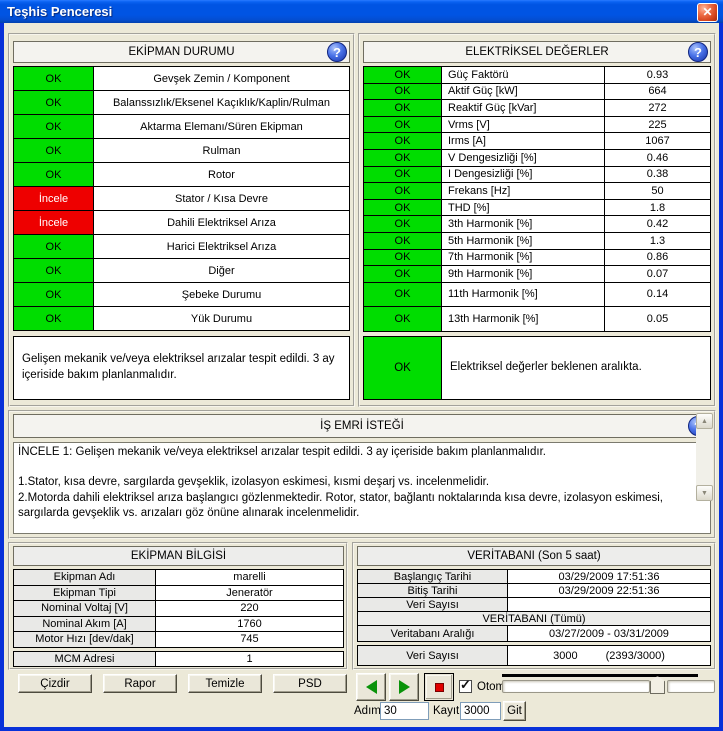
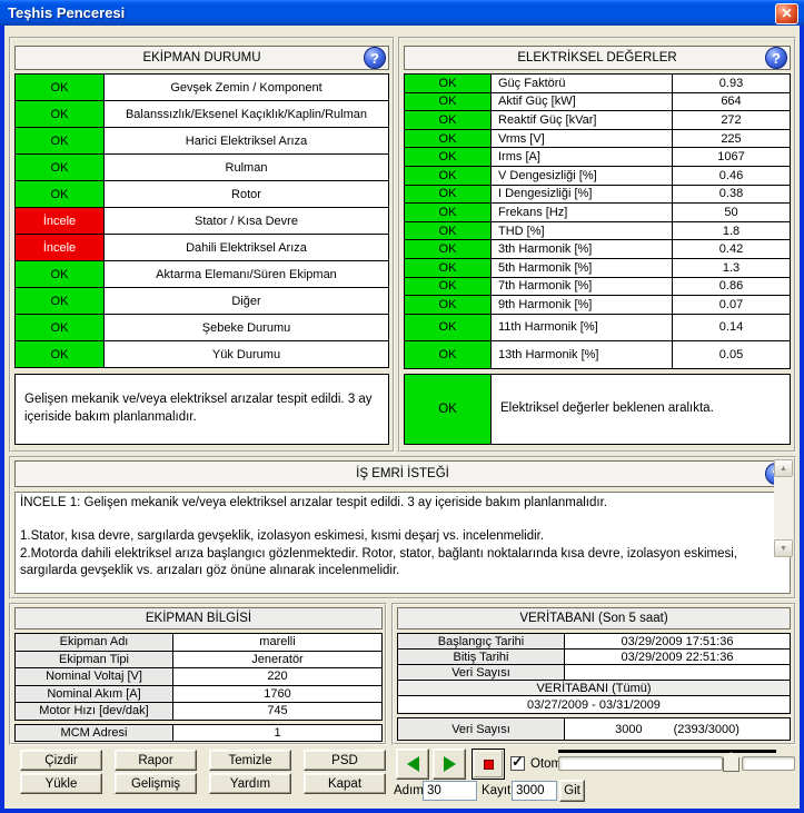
  Teşhis Penceresi
  ✕
  EKİPMAN DURUMU
  ?
  OK
  Gevşek Zemin / Komponent
  OK
  Balanssızlık/Eksenel Kaçıklık/Kaplin/Rulman
  OK
- Aktarma Elemanı/Süren Ekipman
+ Harici Elektriksel Arıza
  OK
  Rulman
  OK
  Rotor
  İncele
  Stator / Kısa Devre
  İncele
  Dahili Elektriksel Arıza
  OK
- Harici Elektriksel Arıza
+ Aktarma Elemanı/Süren Ekipman
  OK
  Diğer
  OK
  Şebeke Durumu
  OK
  Yük Durumu
  Gelişen mekanik ve/veya elektriksel arızalar tespit edildi. 3 ay içeriside bakım planlanmalıdır.
  ELEKTRİKSEL DEĞERLER
  ?
  OK
  Güç Faktörü
  0.93
  OK
  Aktif Güç [kW]
  664
  OK
  Reaktif Güç [kVar]
  272
  OK
  Vrms [V]
  225
  OK
  Irms [A]
  1067
  OK
  V Dengesizliği [%]
  0.46
  OK
  I Dengesizliği [%]
  0.38
  OK
  Frekans [Hz]
  50
  OK
  THD [%]
  1.8
  OK
  3th Harmonik [%]
  0.42
  OK
  5th Harmonik [%]
  1.3
  OK
  7th Harmonik [%]
  0.86
  OK
  9th Harmonik [%]
  0.07
  OK
  11th Harmonik [%]
  0.14
  OK
  13th Harmonik [%]
  0.05
  OK
  Elektriksel değerler beklenen aralıkta.
  İŞ EMRİ İSTEĞİ
  İNCELE 1: Gelişen mekanik ve/veya elektriksel arızalar tespit edildi. 3 ay içeriside bakım planlanmalıdır.
  1.Stator, kısa devre, sargılarda gevşeklik, izolasyon eskimesi, kısmi deşarj vs. incelenmelidir.
  2.Motorda dahili elektriksel arıza başlangıcı gözlenmektedir. Rotor, stator, bağlantı noktalarında kısa devre, izolasyon eskimesi, sargılarda gevşeklik vs. arızaları göz önüne alınarak incelenmelidir.
  EKİPMAN BİLGİSİ
  Ekipman Adı
  marelli
  Ekipman Tipi
  Jeneratör
  Nominal Voltaj [V]
  220
  Nominal Akım [A]
  1760
  Motor Hızı [dev/dak]
  745
  MCM Adresi
  1
  VERİTABANI (Son 5 saat)
  Başlangıç Tarihi
  03/29/2009 17:51:36
  Bitiş Tarihi
  03/29/2009 22:51:36
  Veri Sayısı
  VERİTABANI (Tümü)
- Veritabanı Aralığı
  03/27/2009 - 03/31/2009
  Veri Sayısı
  3000
  (2393/3000)
  Çizdir
  Rapor
  Temizle
  PSD
+ Yükle
+ Gelişmiş
+ Yardım
+ Kapat
  ✓
  Otom
  Adım
  30
  Kayıt
  3000
  Git
